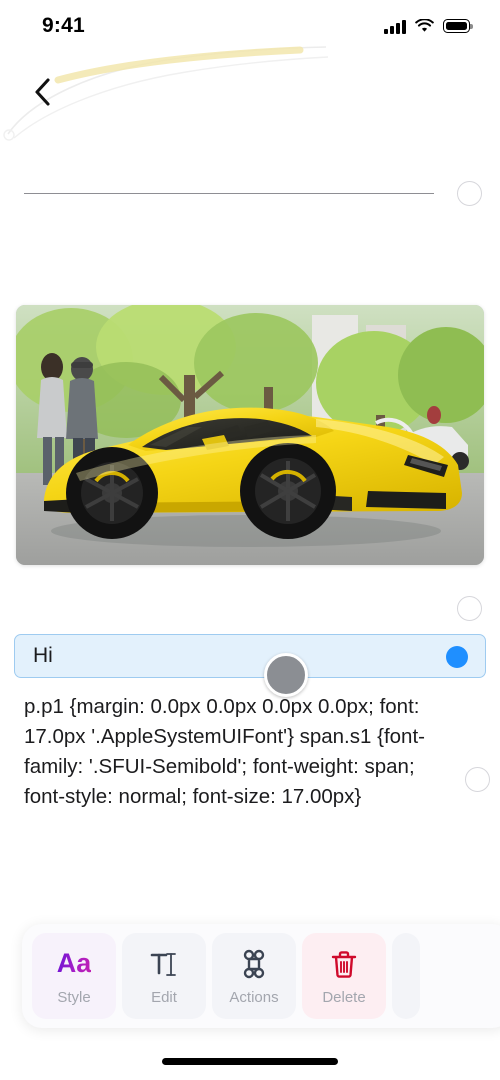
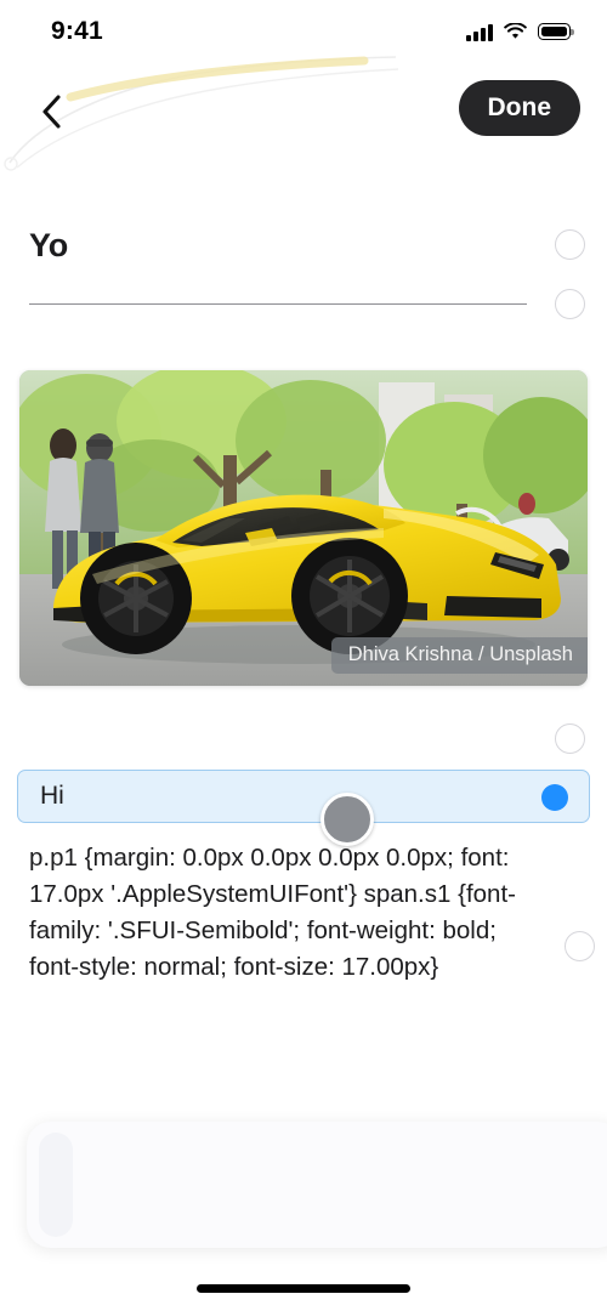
  9:41
+ Done
+ Yo
+ Dhiva Krishna / Unsplash
  Hi
- p.p1 {margin: 0.0px 0.0px 0.0px 0.0px; font: 17.0px '.AppleSystemUIFont'} span.s1 {font-family: '.SFUI-Semibold'; font-weight: span; font-style: normal; font-size: 17.00px}
+ p.p1 {margin: 0.0px 0.0px 0.0px 0.0px; font: 17.0px '.AppleSystemUIFont'} span.s1 {font-family: '.SFUI-Semibold'; font-weight: bold; font-style: normal; font-size: 17.00px}
- Aa
- Style
- Edit
- Actions
- Delete
